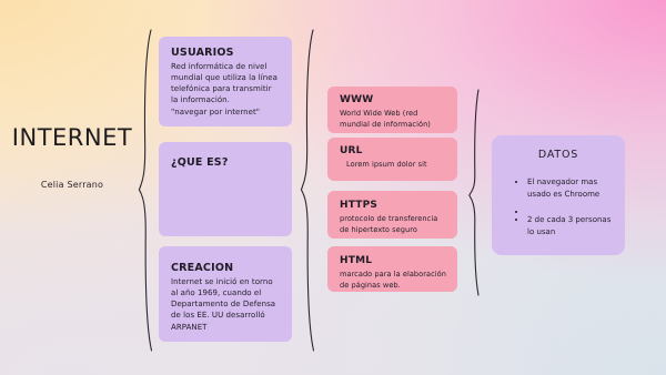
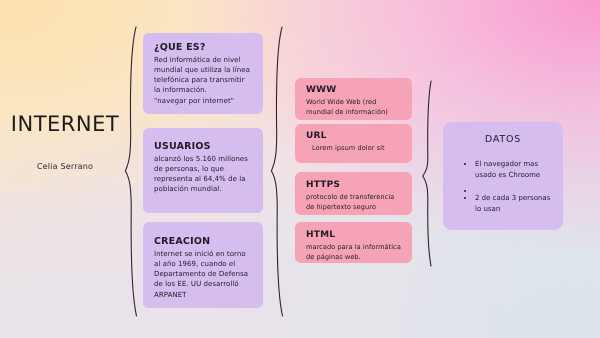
  INTERNET
  Celia Serrano
- USUARIOS
+ ¿QUE ES?
  Red informática de nivel mundial que utiliza la línea telefónica para transmitir la información.
  "navegar por internet"
- ¿QUE ES?
+ USUARIOS
+ alcanzó los 5.160 millones de personas, lo que representa al 64,4% de la población mundial.
  CREACION
  Internet se inició en torno al año 1969, cuando el Departamento de Defensa de los EE. UU desarrolló ARPANET
  WWW
  World Wide Web (red mundial de información)
  URL
  Lorem ipsum dolor sit
  HTTPS
  protocolo de transferencia de hipertexto seguro
  HTML
- marcado para la elaboración de páginas web.
+ marcado para la informática de páginas web.
  DATOS
  El navegador mas usado es Chroome
  2 de cada 3 personas lo usan
